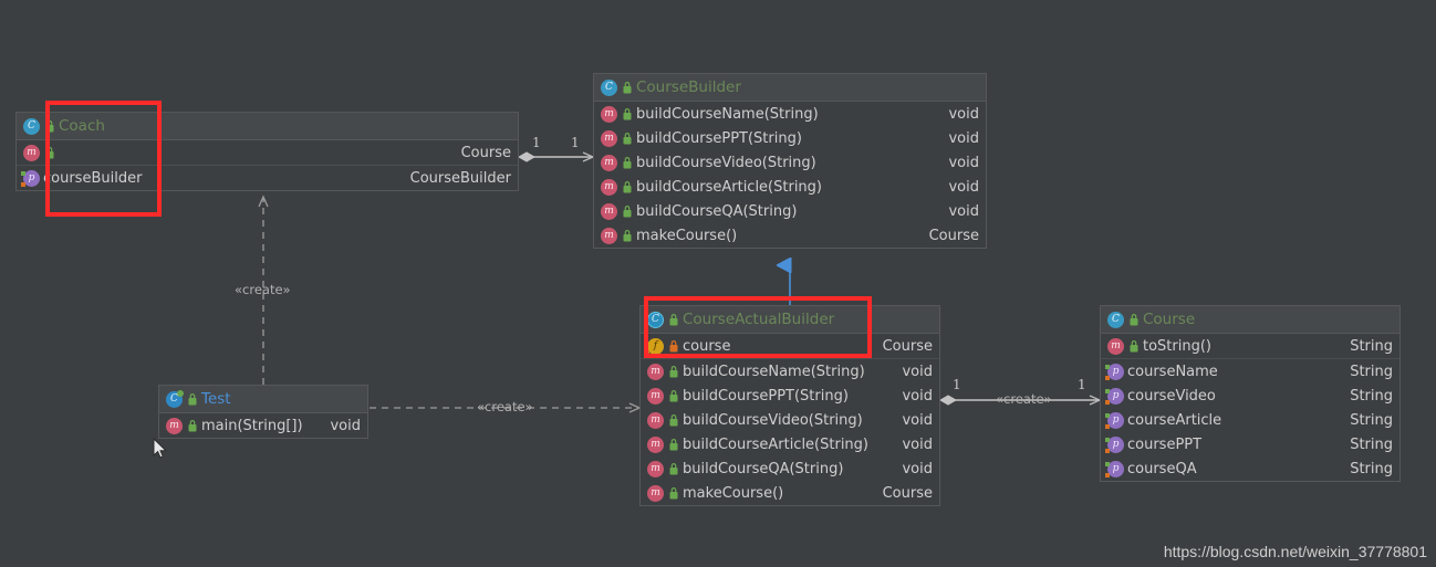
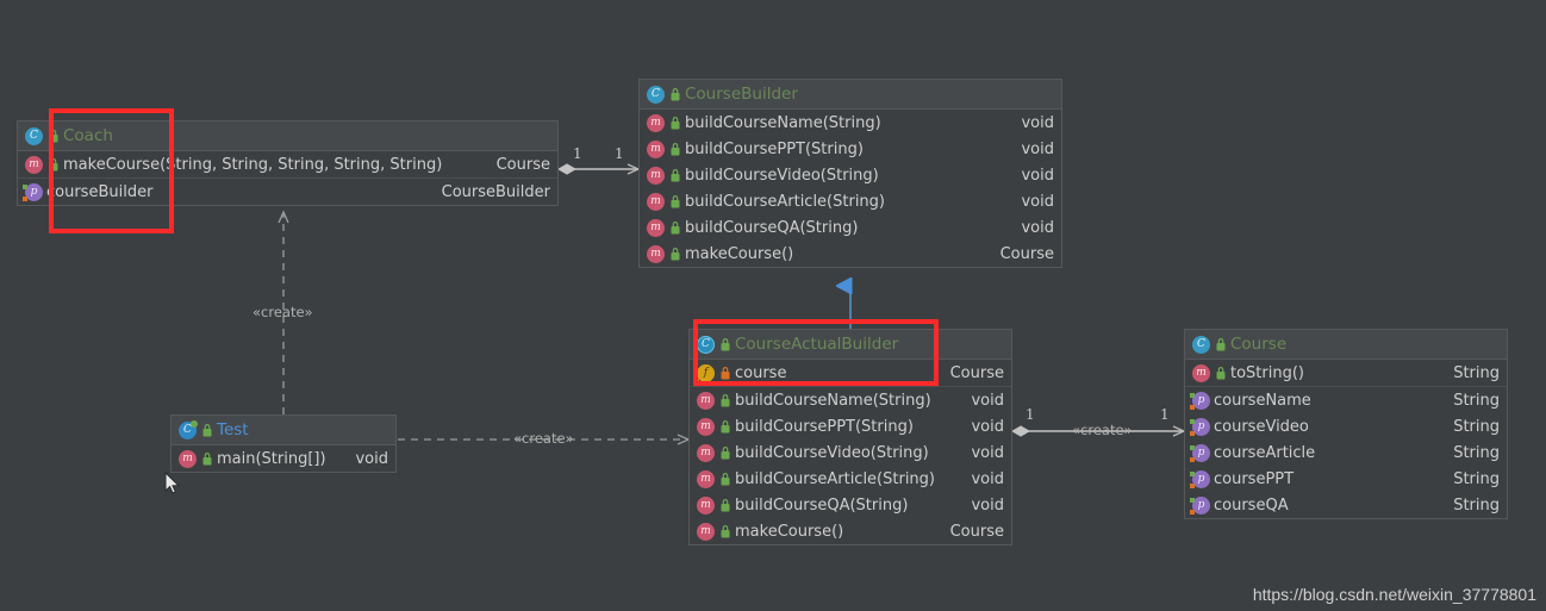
  1
  1
  «create»
  «create»
  «create»
  1
  1
  C
  Coach
  m
+ makeCourse(String, String, String, String, String)
  Course
  p
  courseBuilder
  CourseBuilder
  C
  CourseBuilder
  m
  buildCourseName(String)
  void
  m
  buildCoursePPT(String)
  void
  m
  buildCourseVideo(String)
  void
  m
  buildCourseArticle(String)
  void
  m
  buildCourseQA(String)
  void
  m
  makeCourse()
  Course
  C
  CourseActualBuilder
  f
  course
  Course
  m
  buildCourseName(String)
  void
  m
  buildCoursePPT(String)
  void
  m
  buildCourseVideo(String)
  void
  m
  buildCourseArticle(String)
  void
  m
  buildCourseQA(String)
  void
  m
  makeCourse()
  Course
  C
  Course
  m
  toString()
  String
  p
  courseName
  String
  p
  courseVideo
  String
  p
  courseArticle
  String
  p
  coursePPT
  String
  p
  courseQA
  String
  C
  Test
  m
  main(String[])
  void
  https://blog.csdn.net/weixin_37778801
